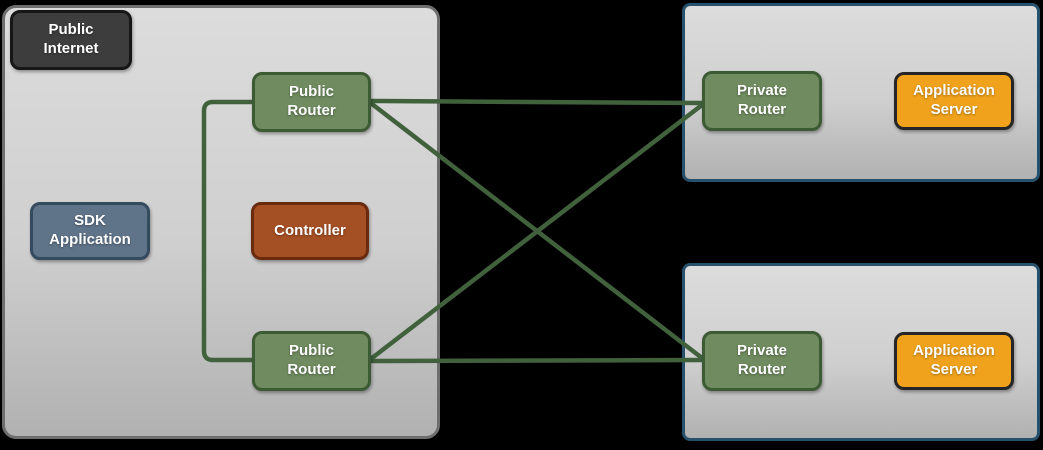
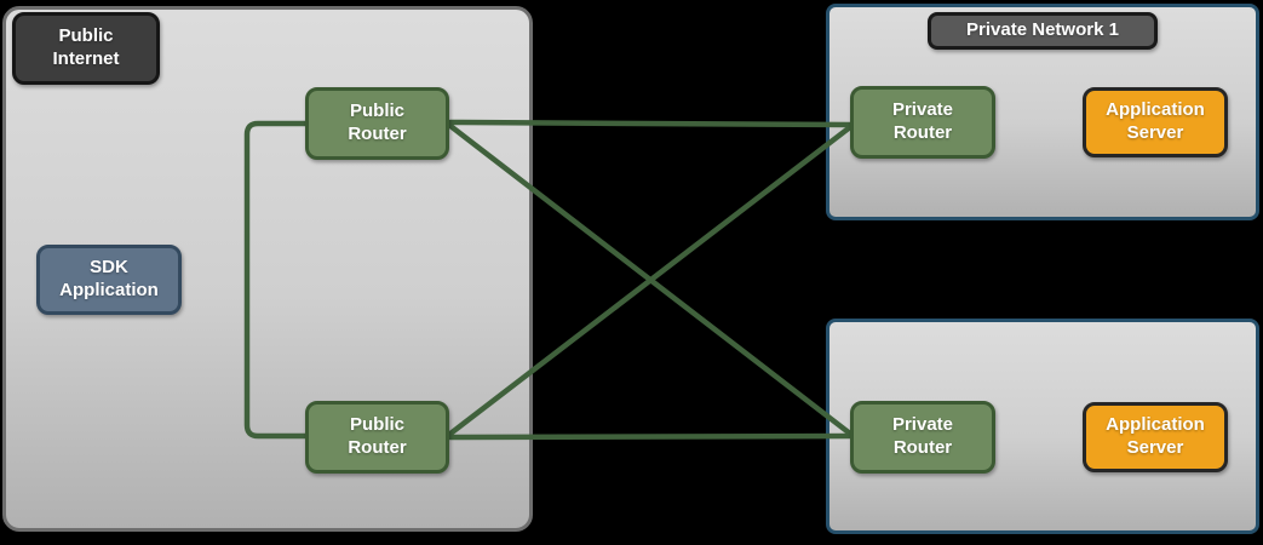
  Public
  Internet
  SDK
  Application
- Controller
  Public
  Router
  Public
  Router
+ Private Network 1
  Private
  Router
  Application
  Server
  Private
  Router
  Application
  Server
